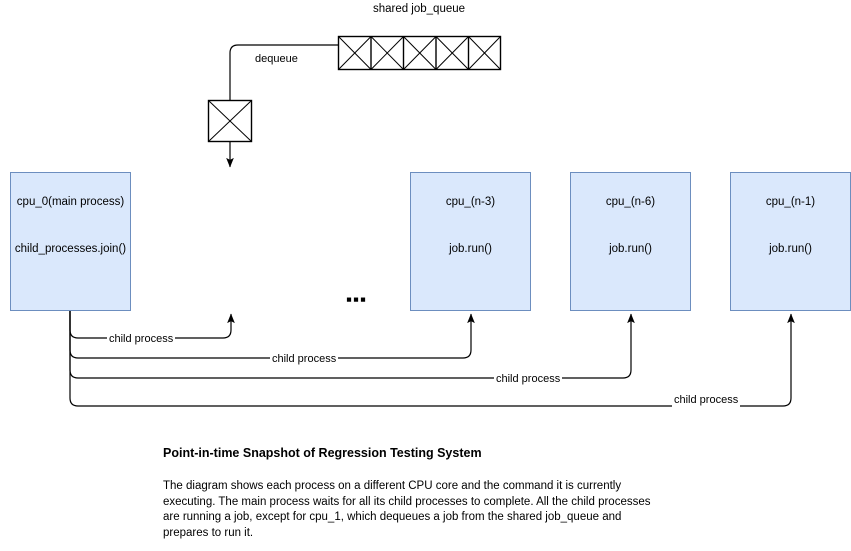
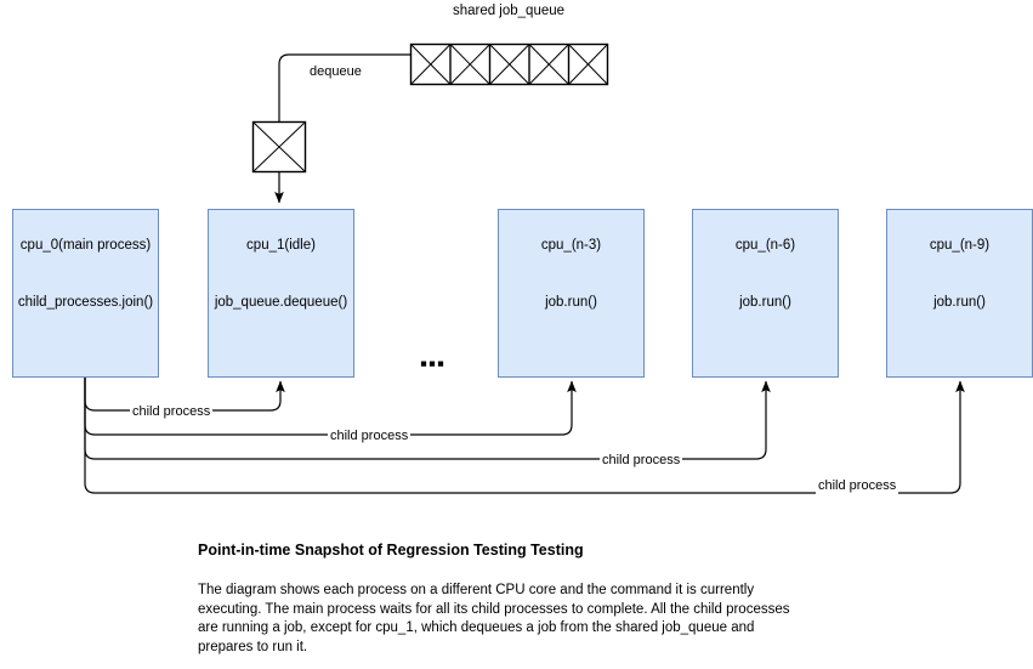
  shared job_queue
  dequeue
  cpu_0(main process)
  child_processes.join()
+ cpu_1(idle)
+ job_queue.dequeue()
  cpu_(n-3)
  job.run()
  cpu_(n-6)
  job.run()
- cpu_(n-1)
+ cpu_(n-9)
  job.run()
  ▪▪▪
  child process
  child process
  child process
  child process
- Point-in-time Snapshot of Regression Testing System
+ Point-in-time Snapshot of Regression Testing Testing
  The diagram shows each process on a different CPU core and the command it is currently executing. The main process waits for all its child processes to complete. All the child processes are running a job, except for cpu_1, which dequeues a job from the shared job_queue and prepares to run it.
